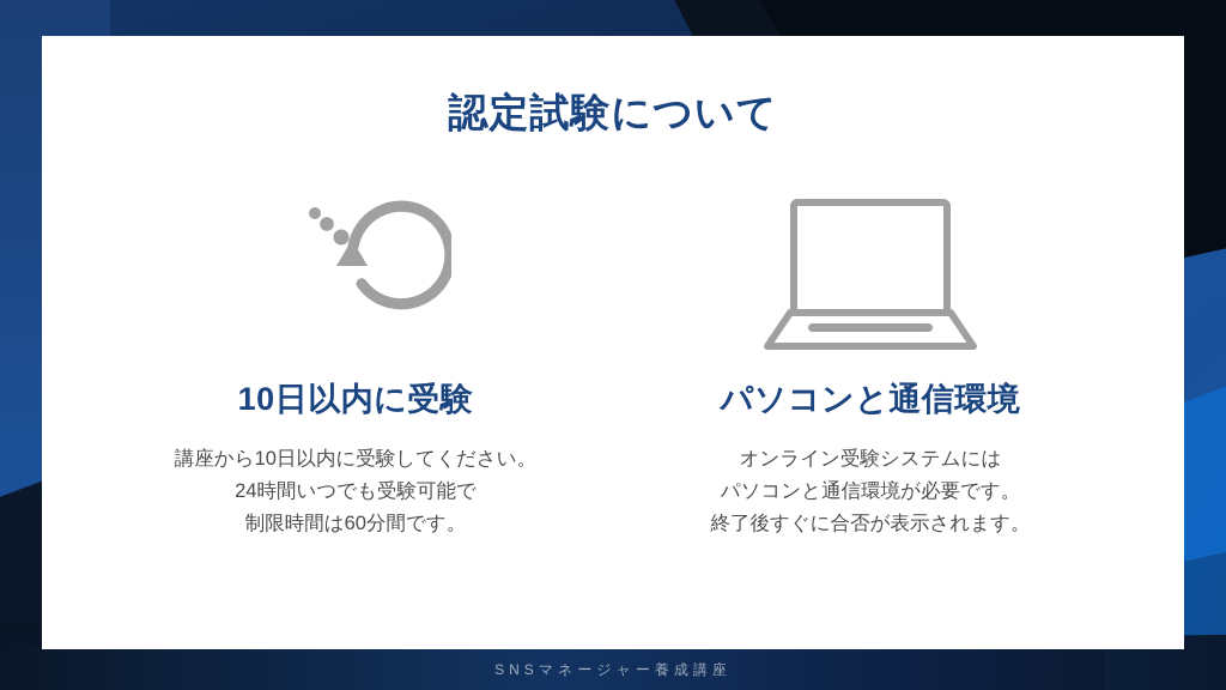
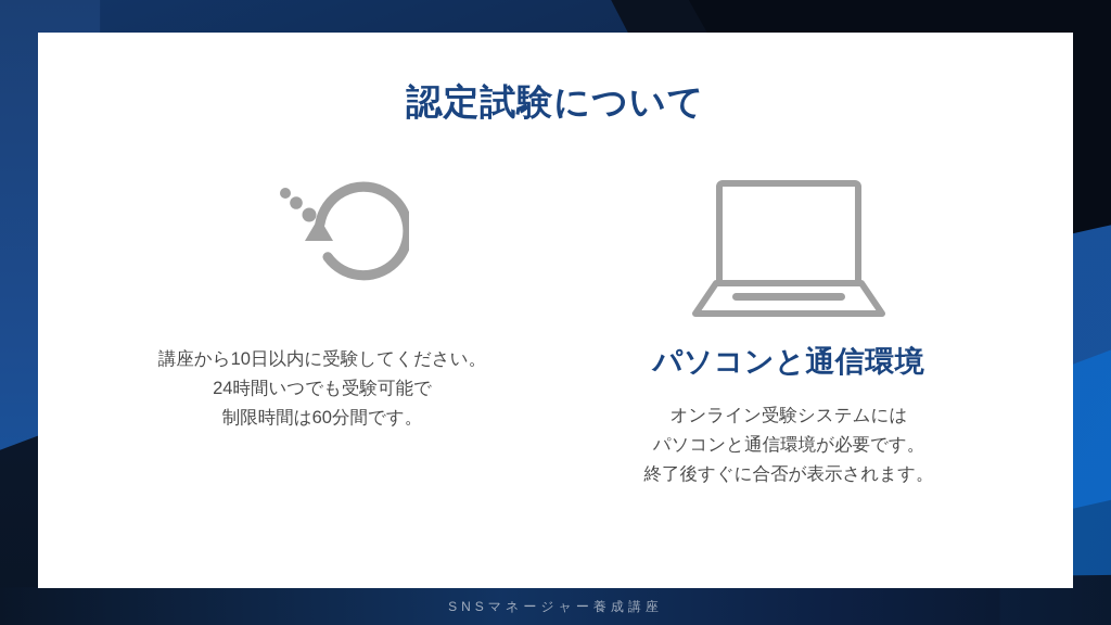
  認定試験について
- 10日以内に受験
  講座から10日以内に受験してください。
  24時間いつでも受験可能で
  制限時間は60分間です。
  パソコンと通信環境
  オンライン受験システムには
  パソコンと通信環境が必要です。
  終了後すぐに合否が表示されます。
  SNSマネージャー養成講座
